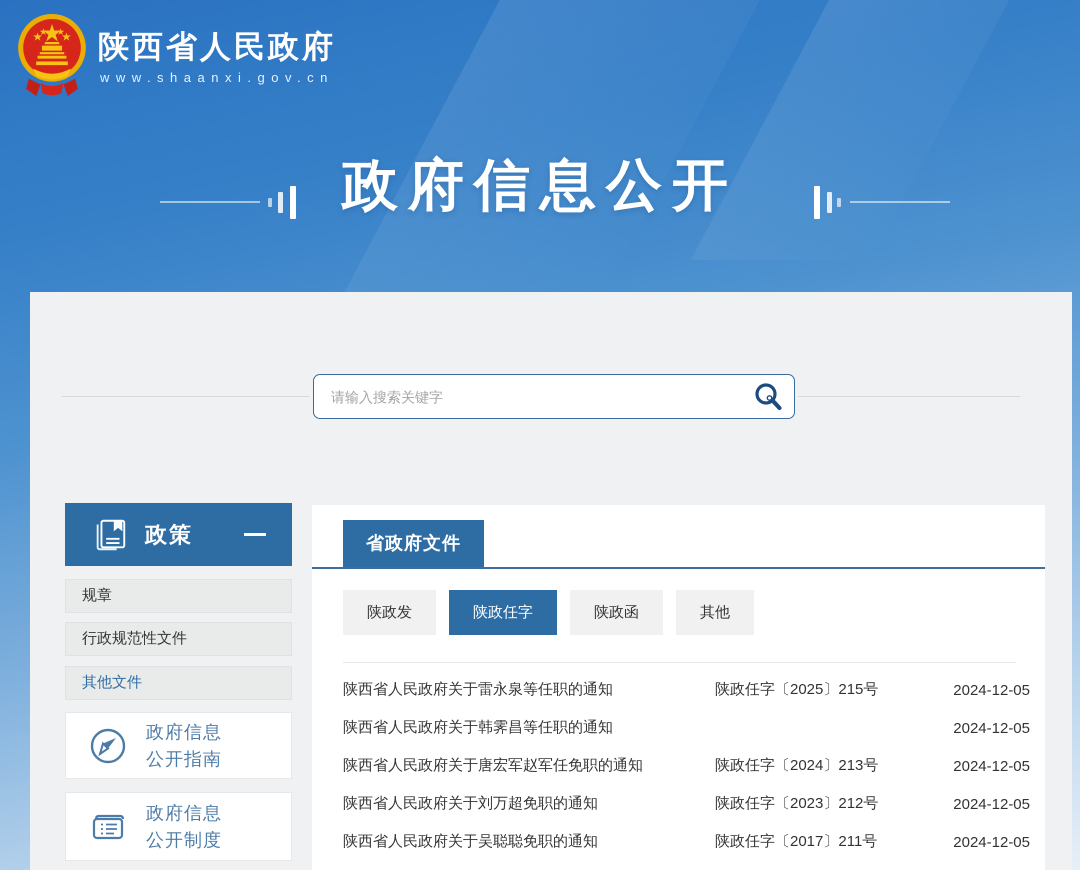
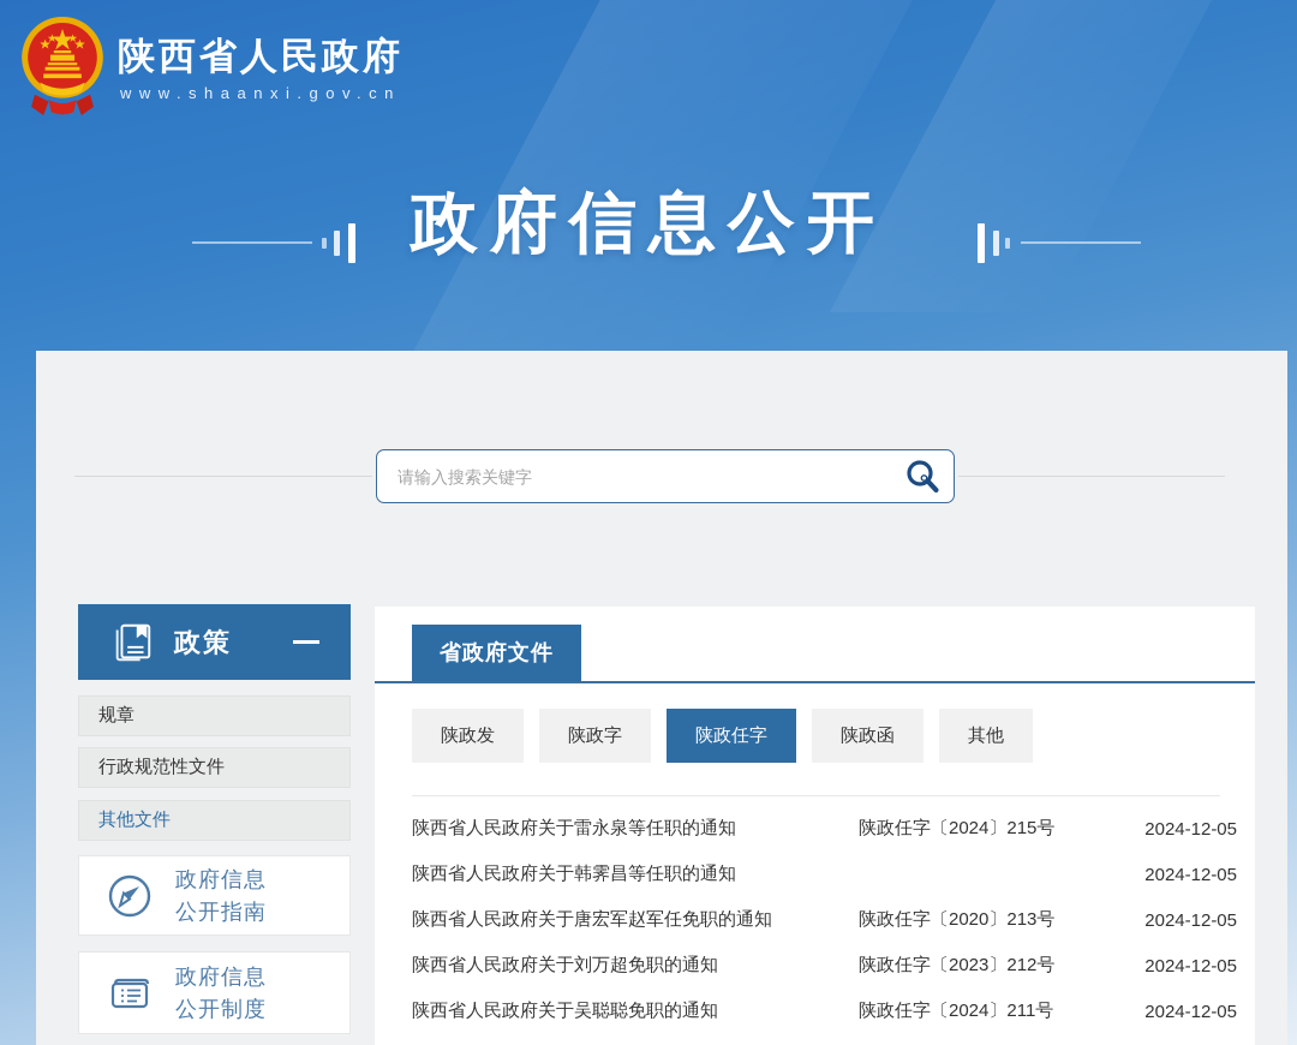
  陕西省人民政府
  www.shaanxi.gov.cn
  政府信息公开
  请输入搜索关键字
  政策
  规章
  行政规范性文件
  其他文件
  政府信息
  公开指南
  政府信息
  公开制度
  省政府文件
  陕政发
+ 陕政字
  陕政任字
  陕政函
  其他
  陕西省人民政府关于雷永泉等任职的通知
- 陕政任字〔2025〕215号
+ 陕政任字〔2024〕215号
  2024-12-05
  陕西省人民政府关于韩霁昌等任职的通知
  2024-12-05
  陕西省人民政府关于唐宏军赵军任免职的通知
- 陕政任字〔2024〕213号
+ 陕政任字〔2020〕213号
  2024-12-05
  陕西省人民政府关于刘万超免职的通知
  陕政任字〔2023〕212号
  2024-12-05
  陕西省人民政府关于吴聪聪免职的通知
- 陕政任字〔2017〕211号
+ 陕政任字〔2024〕211号
  2024-12-05
